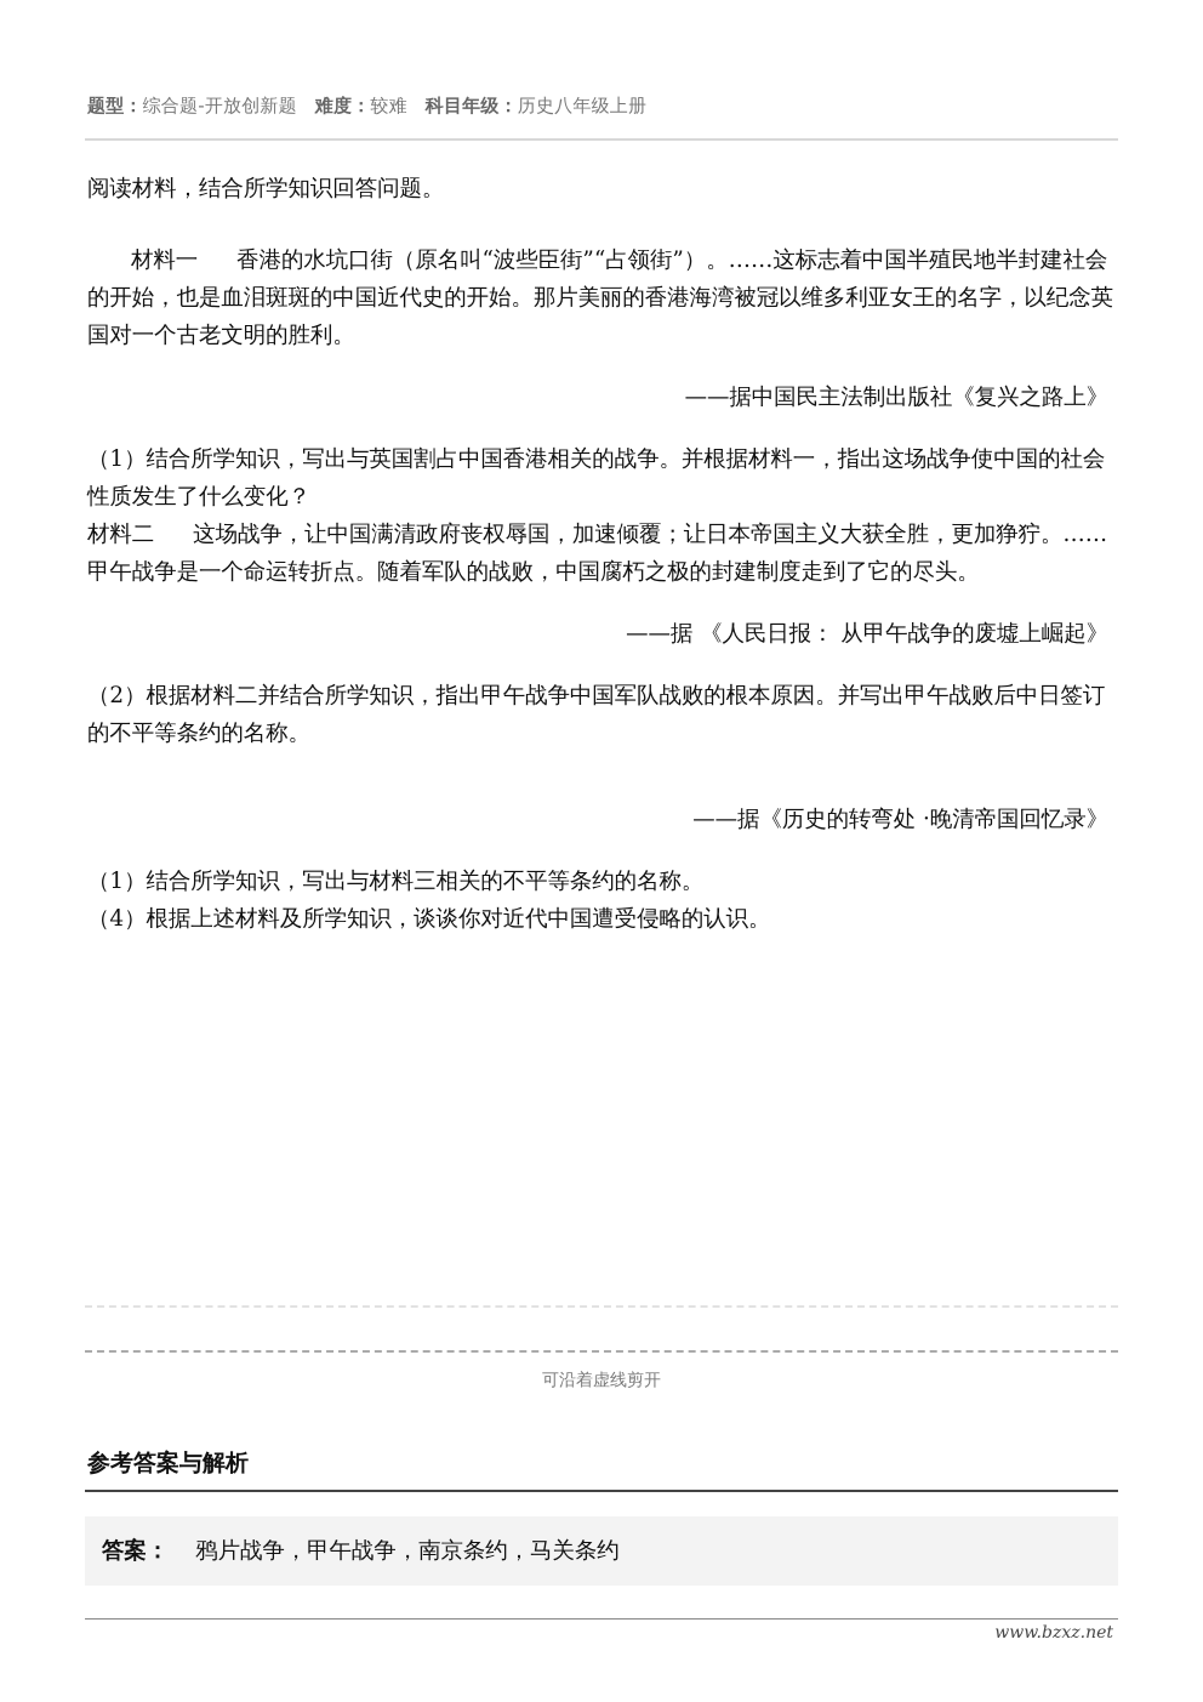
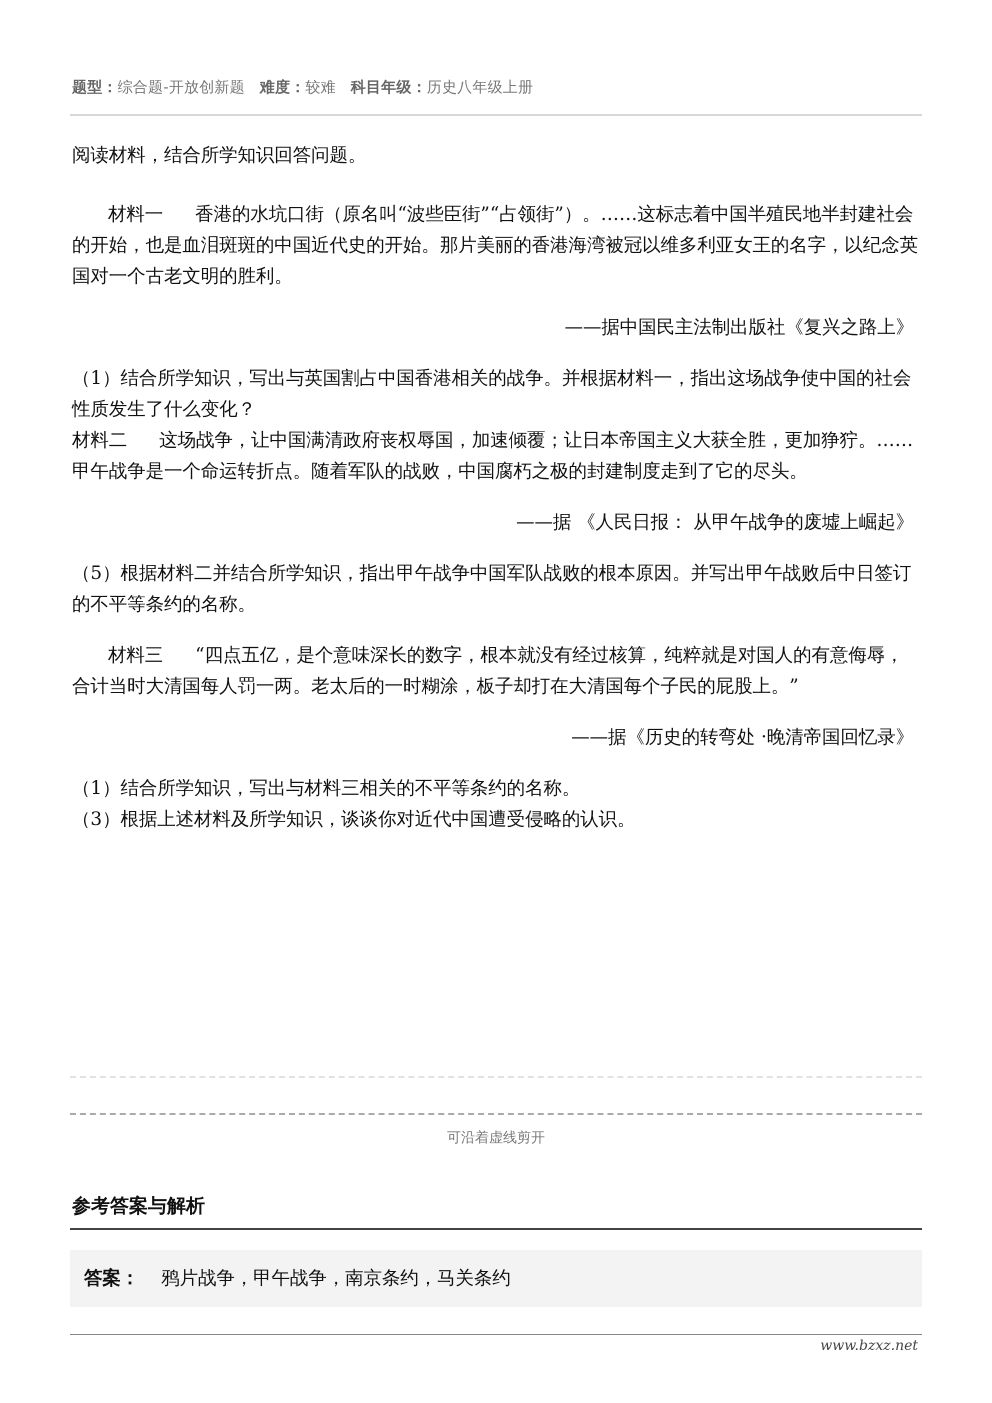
  题型：综合题-开放创新题 难度：较难 科目年级：历史八年级上册
  阅读材料，结合所学知识回答问题。
  材料一 香港的水坑口街（原名叫“波些臣街”“占领街”）。……这标志着中国半殖民地半封建社会的开始，也是血泪斑斑的中国近代史的开始。那片美丽的香港海湾被冠以维多利亚女王的名字，以纪念英国对一个古老文明的胜利。
  ——据中国民主法制出版社《复兴之路上》
  （1）结合所学知识，写出与英国割占中国香港相关的战争。并根据材料一，指出这场战争使中国的社会性质发生了什么变化？
  材料二 这场战争，让中国满清政府丧权辱国，加速倾覆；让日本帝国主义大获全胜，更加狰狞。……甲午战争是一个命运转折点。随着军队的战败，中国腐朽之极的封建制度走到了它的尽头。
  ——据 《人民日报： 从甲午战争的废墟上崛起》
- （2）根据材料二并结合所学知识，指出甲午战争中国军队战败的根本原因。并写出甲午战败后中日签订的不平等条约的名称。
+ （5）根据材料二并结合所学知识，指出甲午战争中国军队战败的根本原因。并写出甲午战败后中日签订的不平等条约的名称。
+ 材料三 “四点五亿，是个意味深长的数字，根本就没有经过核算，纯粹就是对国人的有意侮辱，合计当时大清国每人罚一两。老太后的一时糊涂，板子却打在大清国每个子民的屁股上。”
  ——据《历史的转弯处 ·晚清帝国回忆录》
  （1）结合所学知识，写出与材料三相关的不平等条约的名称。
- （4）根据上述材料及所学知识，谈谈你对近代中国遭受侵略的认识。
+ （3）根据上述材料及所学知识，谈谈你对近代中国遭受侵略的认识。
  可沿着虚线剪开
  参考答案与解析
  答案：
  鸦片战争，甲午战争，南京条约，马关条约
  www.bzxz.net
